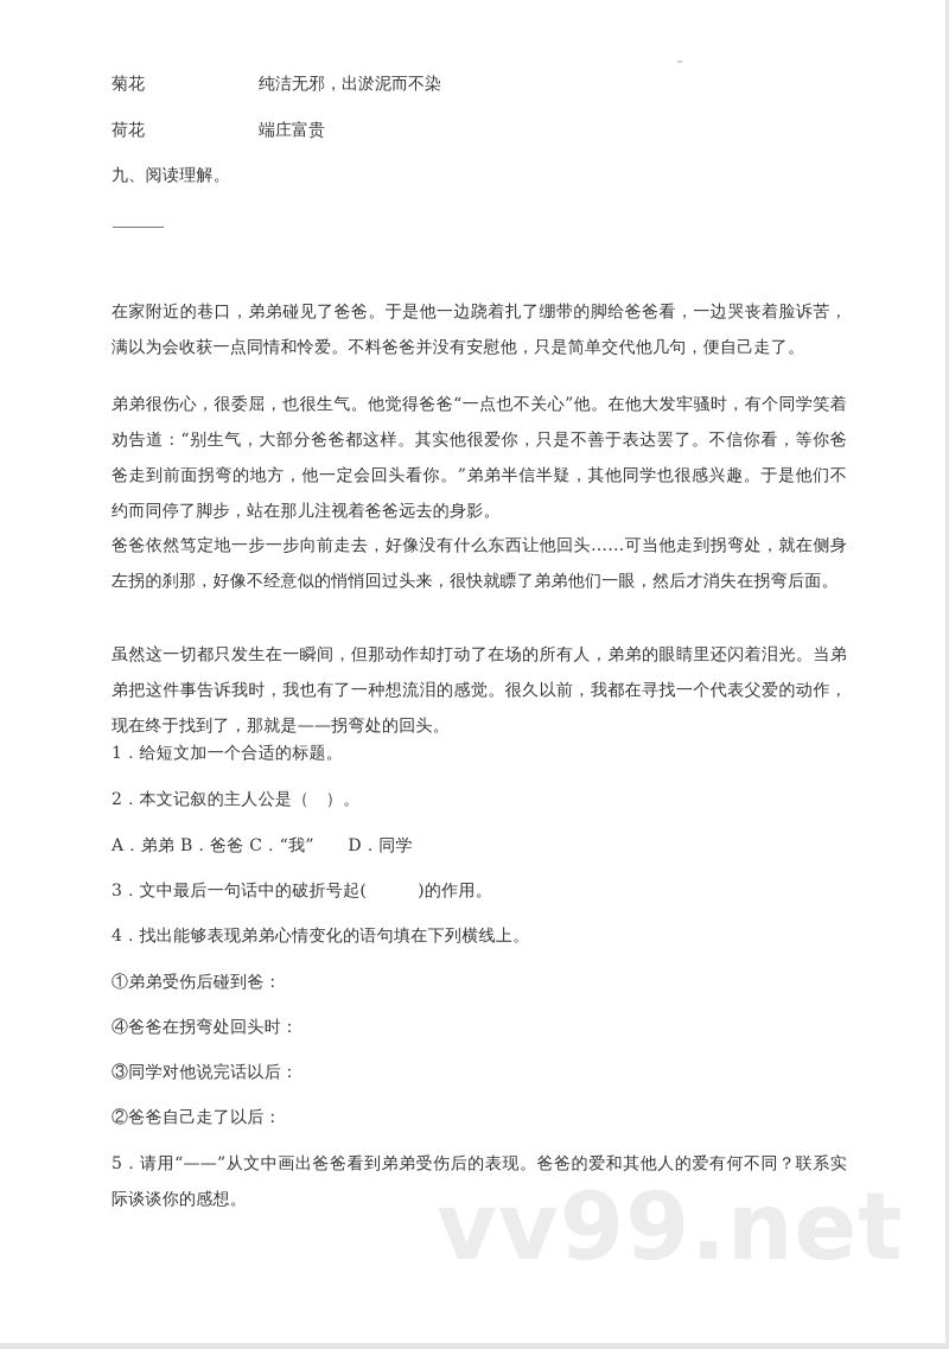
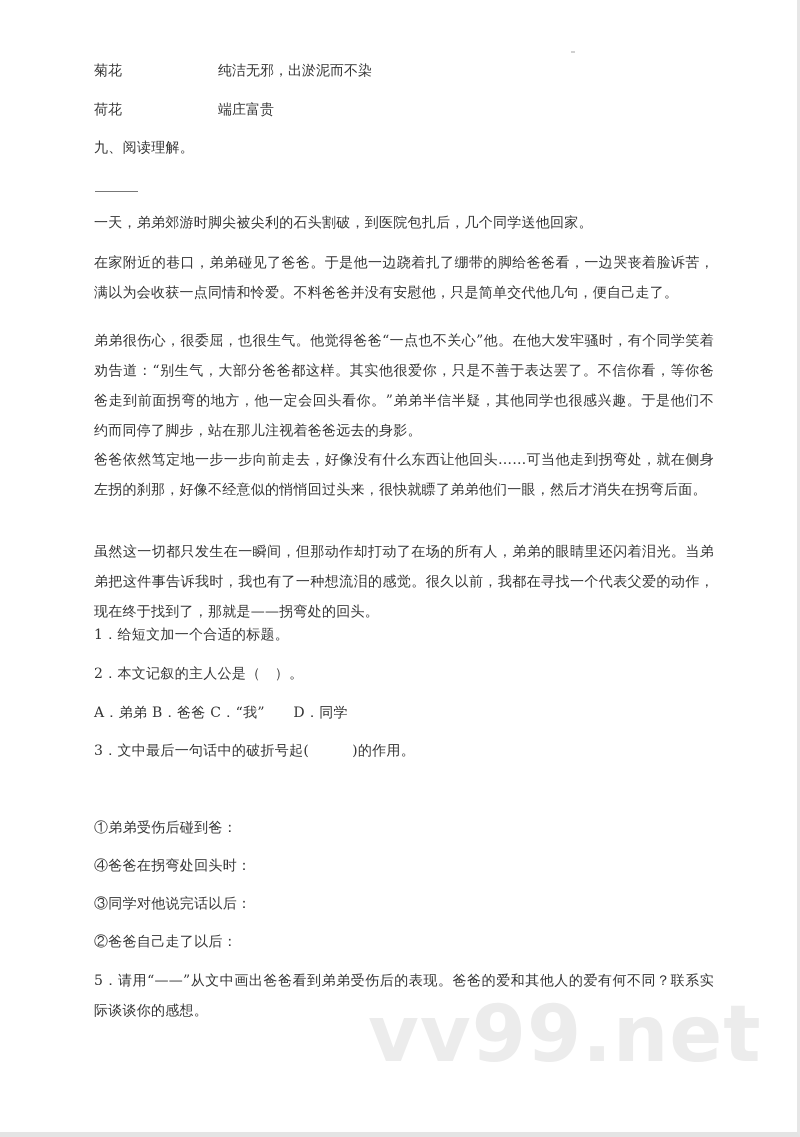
  菊花
  纯洁无邪，出淤泥而不染
  荷花
  端庄富贵
  九、阅读理解。
+ 一天，弟弟郊游时脚尖被尖利的石头割破，到医院包扎后，几个同学送他回家。
  在家附近的巷口，弟弟碰见了爸爸。于是他一边跷着扎了绷带的脚给爸爸看，一边哭丧着脸诉苦，满以为会收获一点同情和怜爱。不料爸爸并没有安慰他，只是简单交代他几句，便自己走了。
  弟弟很伤心，很委屈，也很生气。他觉得爸爸“一点也不关心”他。在他大发牢骚时，有个同学笑着劝告道：“别生气，大部分爸爸都这样。其实他很爱你，只是不善于表达罢了。不信你看，等你爸爸走到前面拐弯的地方，他一定会回头看你。”弟弟半信半疑，其他同学也很感兴趣。于是他们不约而同停了脚步，站在那儿注视着爸爸远去的身影。
  爸爸依然笃定地一步一步向前走去，好像没有什么东西让他回头……可当他走到拐弯处，就在侧身左拐的刹那，好像不经意似的悄悄回过头来，很快就瞟了弟弟他们一眼，然后才消失在拐弯后面。
  虽然这一切都只发生在一瞬间，但那动作却打动了在场的所有人，弟弟的眼睛里还闪着泪光。当弟弟把这件事告诉我时，我也有了一种想流泪的感觉。很久以前，我都在寻找一个代表父爱的动作，现在终于找到了，那就是——拐弯处的回头。
  1．给短文加一个合适的标题。
  2．本文记叙的主人公是（ ）。
  A．弟弟 B．爸爸 C．“我” D．同学
  3．文中最后一句话中的破折号起( )的作用。
- 4．找出能够表现弟弟心情变化的语句填在下列横线上。
  ①弟弟受伤后碰到爸：
  ④爸爸在拐弯处回头时：
  ③同学对他说完话以后：
  ②爸爸自己走了以后：
  5．请用“——”从文中画出爸爸看到弟弟受伤后的表现。爸爸的爱和其他人的爱有何不同？联系实际谈谈你的感想。
